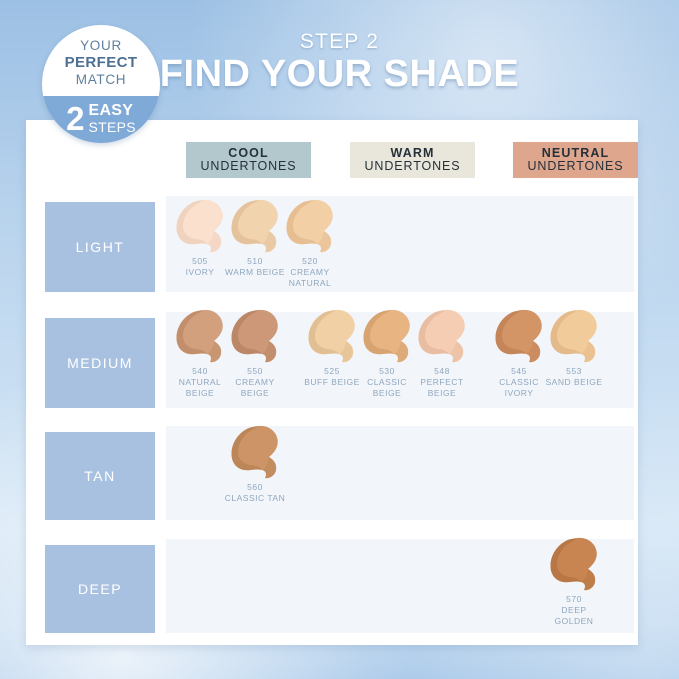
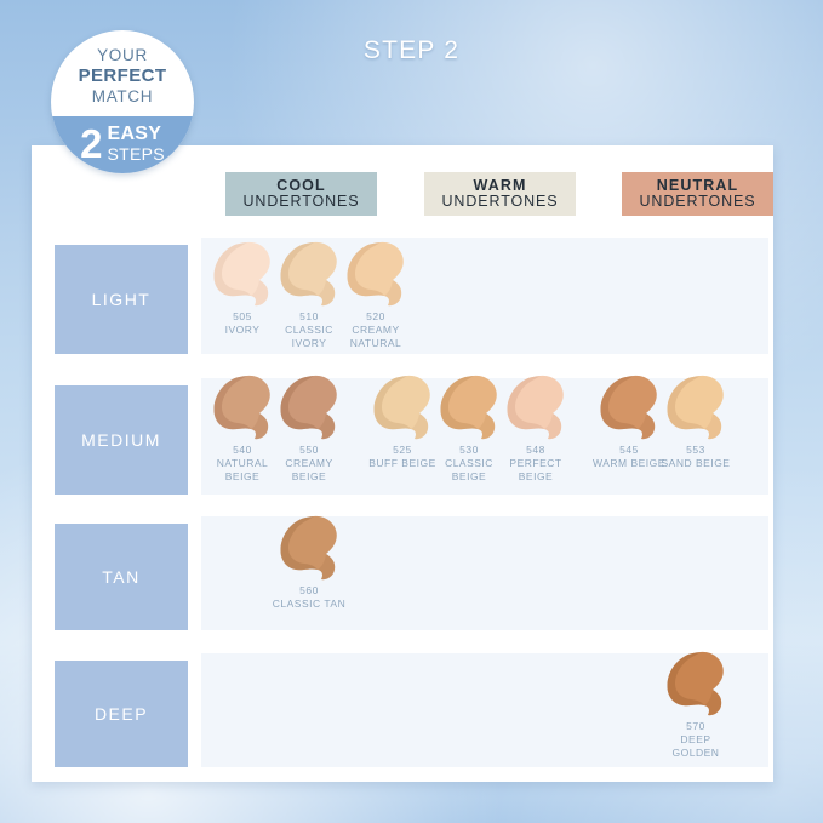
  STEP 2
- FIND YOUR SHADE
  YOUR
  PERFECT
  MATCH
  2
  EASY
  STEPS
  COOL
  UNDERTONES
  WARM
  UNDERTONES
  NEUTRAL
  UNDERTONES
  LIGHT
  505
  IVORY
  510
- WARM BEIGE
+ CLASSIC IVORY
  520
  CREAMY NATURAL
  MEDIUM
  540
  NATURAL BEIGE
  550
  CREAMY BEIGE
  525
  BUFF BEIGE
  530
  CLASSIC BEIGE
  548
  PERFECT BEIGE
  545
- CLASSIC IVORY
+ WARM BEIGE
  553
  SAND BEIGE
  TAN
  560
  CLASSIC TAN
  DEEP
  570
  DEEP GOLDEN
